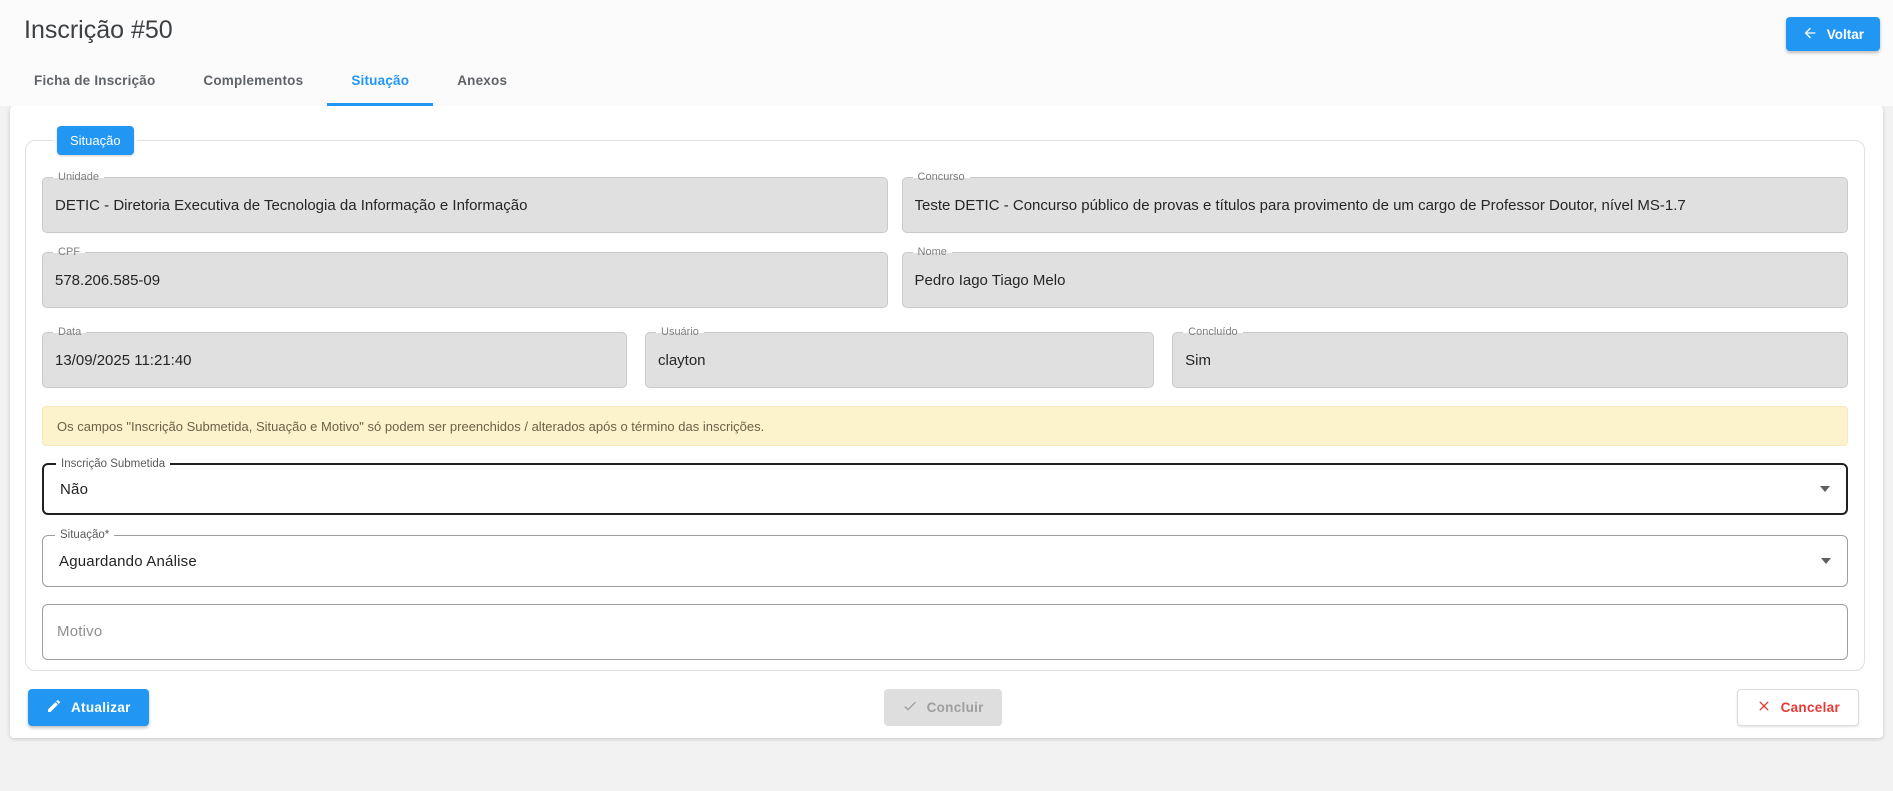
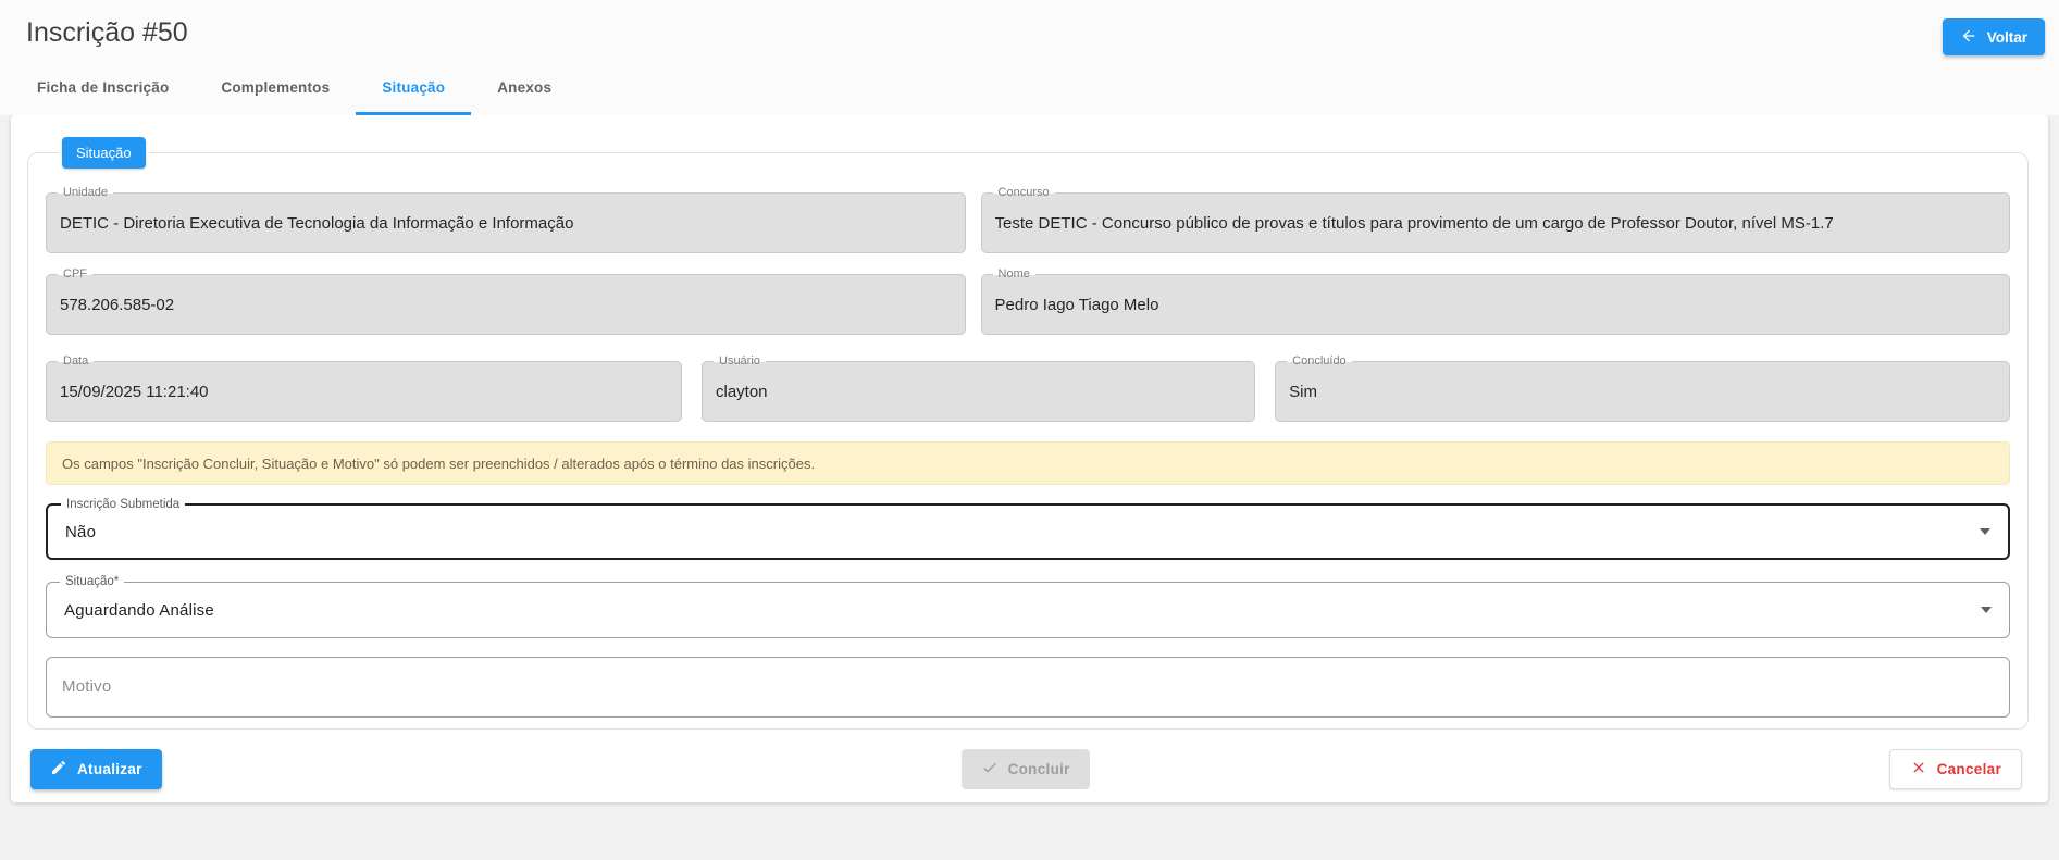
  Inscrição #50
  Voltar
  Ficha de Inscrição
  Complementos
  Situação
  Anexos
  Situação
  Unidade
  DETIC - Diretoria Executiva de Tecnologia da Informação e Informação
  Concurso
  Teste DETIC - Concurso público de provas e títulos para provimento de um cargo de Professor Doutor, nível MS-1.7
  CPF
- 578.206.585-09
+ 578.206.585-02
  Nome
  Pedro Iago Tiago Melo
  Data
- 13/09/2025 11:21:40
+ 15/09/2025 11:21:40
  Usuário
  clayton
  Concluído
  Sim
- Os campos "Inscrição Submetida, Situação e Motivo" só podem ser preenchidos / alterados após o término das inscrições.
+ Os campos "Inscrição Concluir, Situação e Motivo" só podem ser preenchidos / alterados após o término das inscrições.
  Inscrição Submetida
  Não
  Situação*
  Aguardando Análise
  Motivo
  Atualizar
  Concluir
  Cancelar
